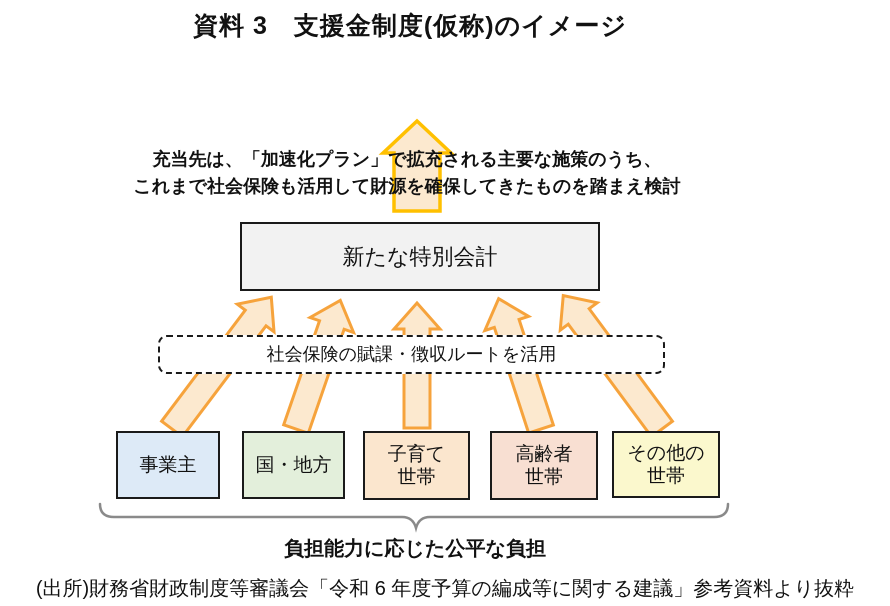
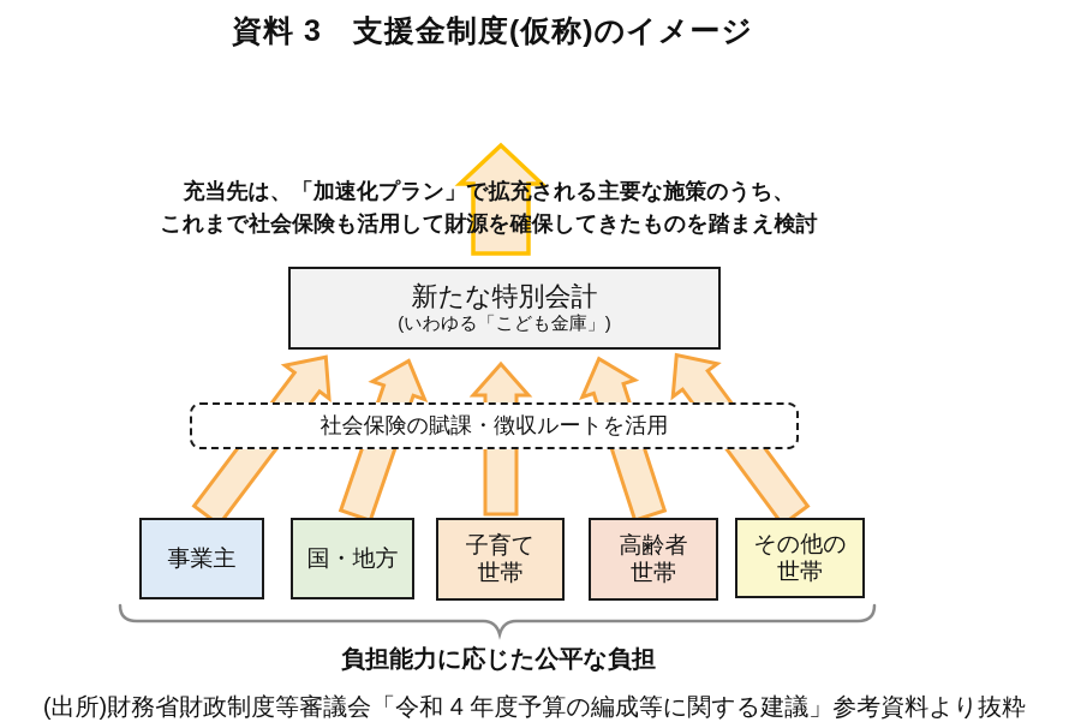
  資料 3 支援金制度(仮称)のイメージ
  社会保険の賦課・徴収ルートを活用
  充当先は、「加速化プラン」で拡充される主要な施策のうち、
  これまで社会保険も活用して財源を確保してきたものを踏まえ検討
  新たな特別会計
+ (いわゆる「こども金庫」)
  事業主
  国・地方
  子育て
  世帯
  高齢者
  世帯
  その他の
  世帯
  負担能力に応じた公平な負担
- (出所)財務省財政制度等審議会「令和 6 年度予算の編成等に関する建議」参考資料より抜粋
+ (出所)財務省財政制度等審議会「令和 4 年度予算の編成等に関する建議」参考資料より抜粋
